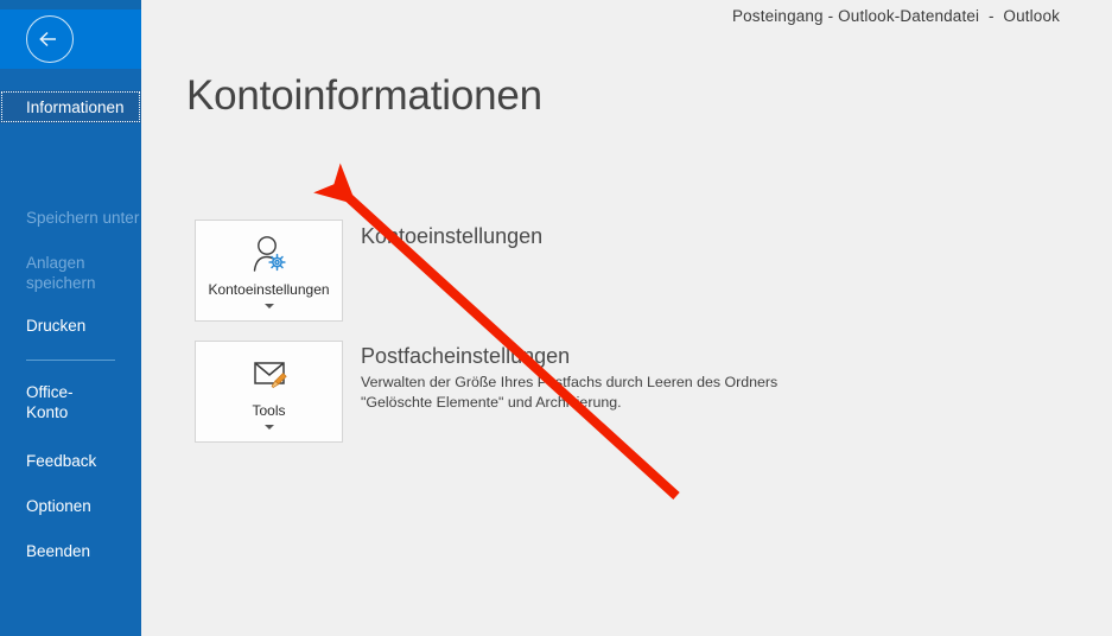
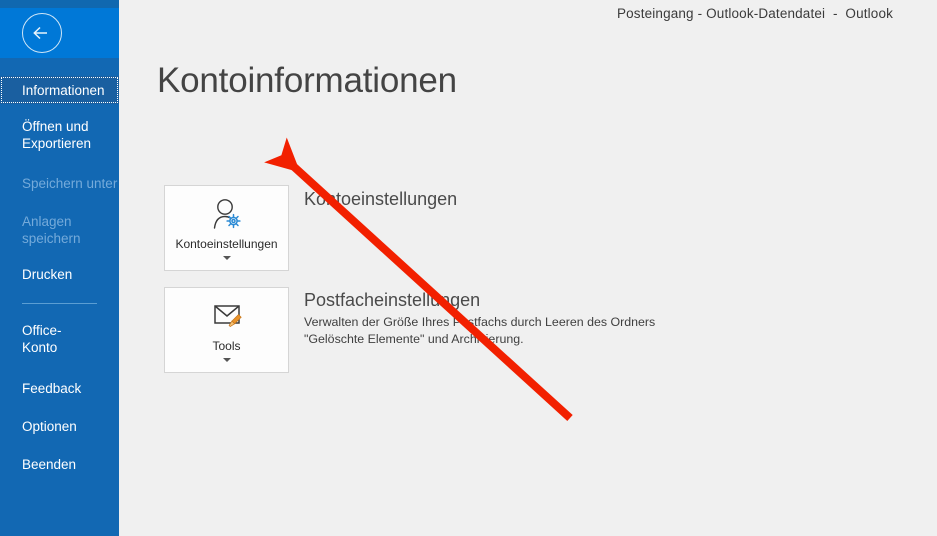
  Posteingang - Outlook-Datendatei - Outlook
  Informationen
+ Öffnen und
+ Exportieren
  Speichern unter
  Anlagen
  speichern
  Drucken
  Office-
  Konto
  Feedback
  Optionen
  Beenden
  Kontoinformationen
  Kontoeinstellungen
  Kotoeinstellungen
  Tools
  Postfacheinstellgen
  Verwalten der Größe Ihres Pstfachs durch Leeren des Ordners "Gelöschte Elemente" und Archerung.
